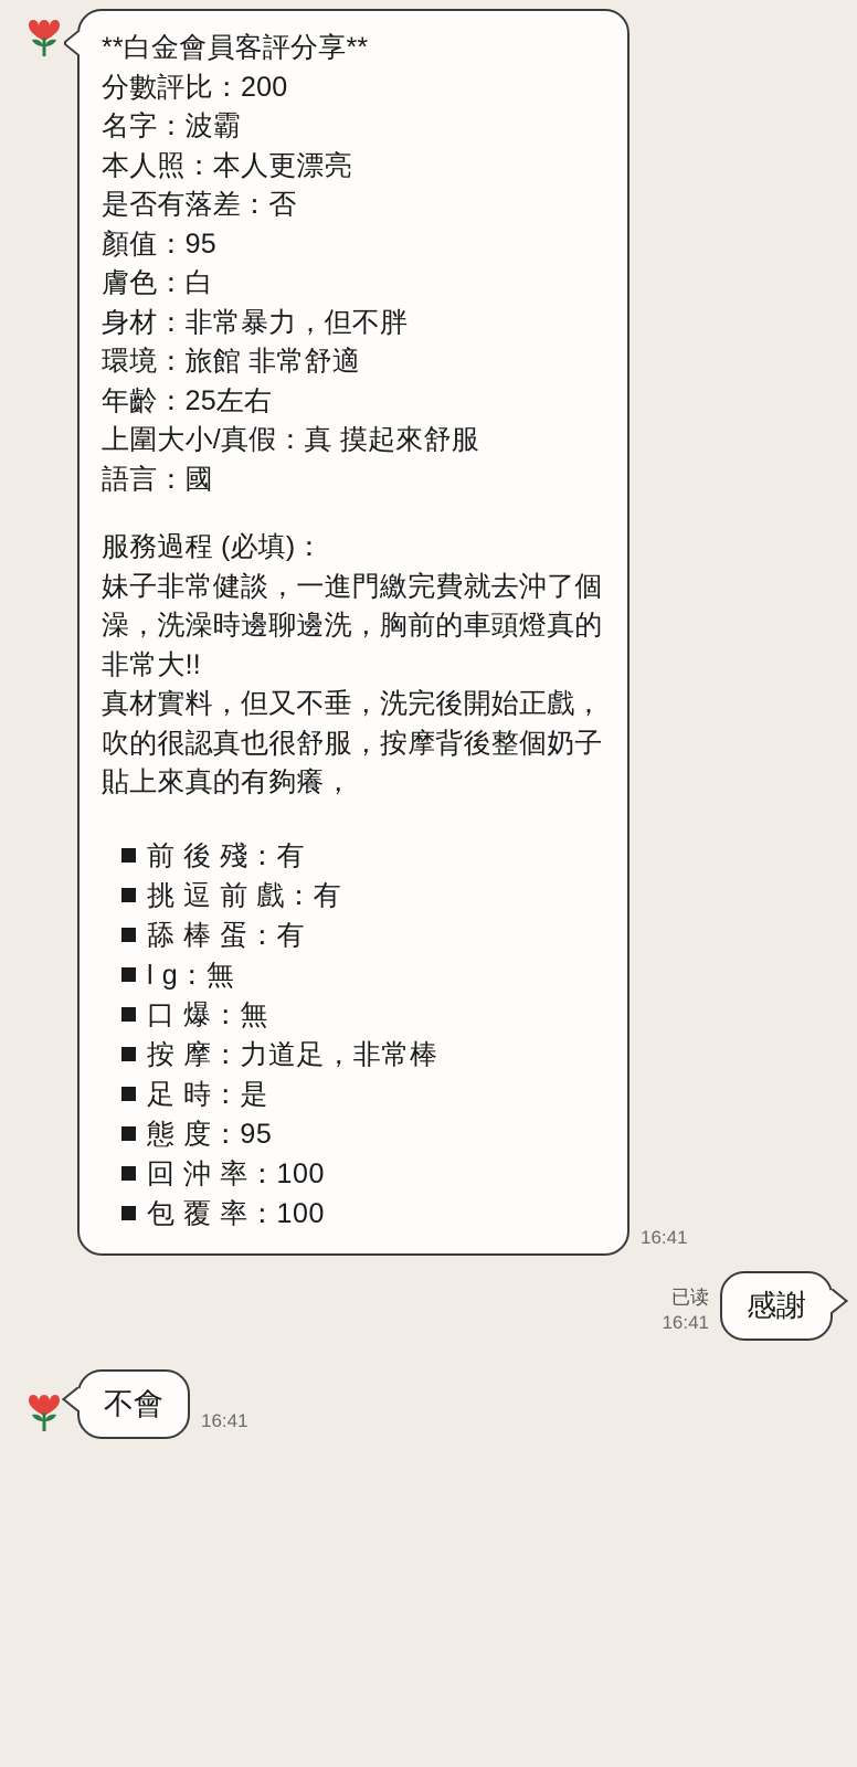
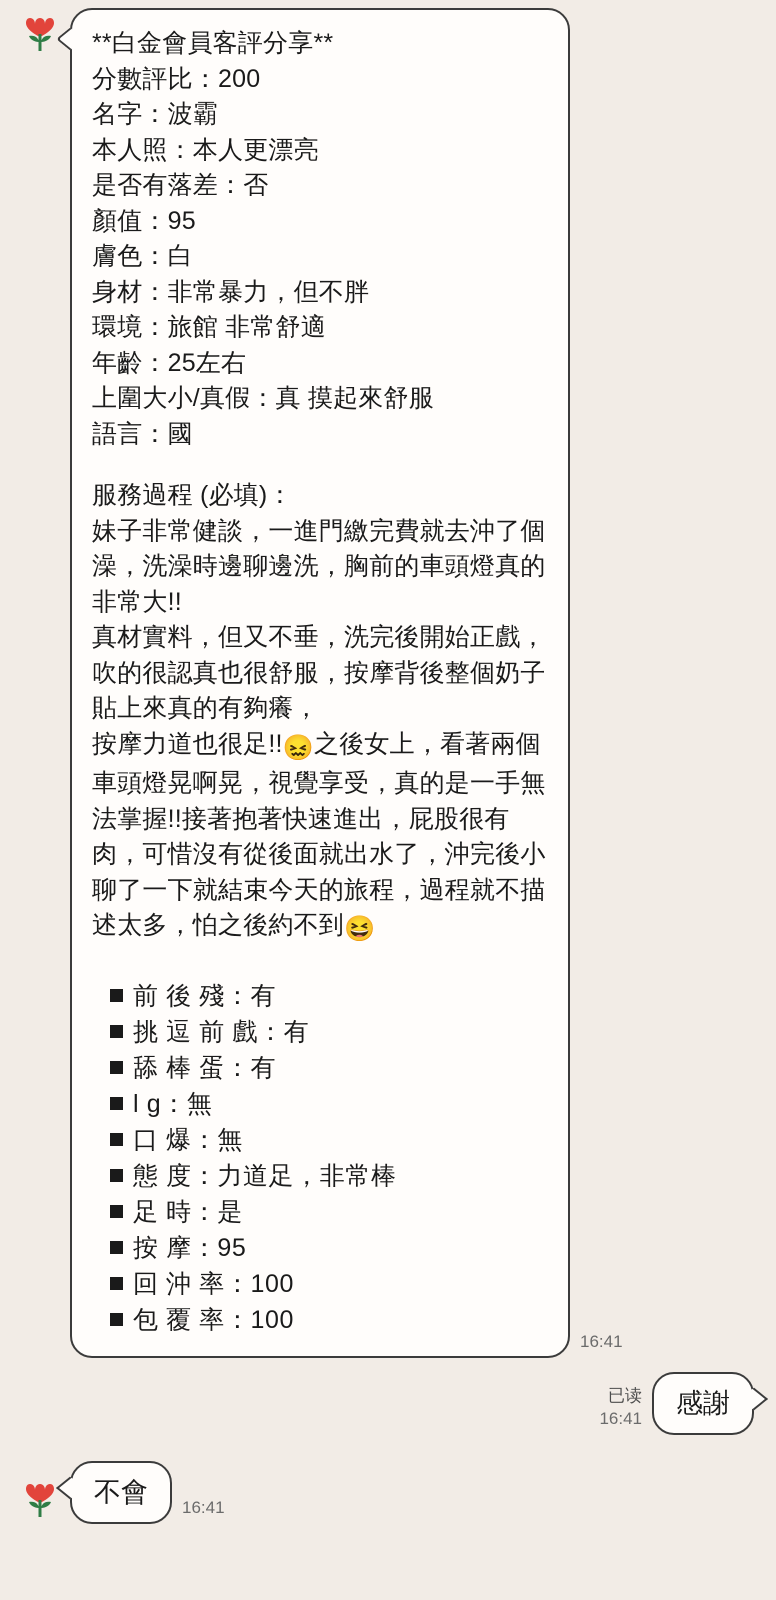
  **白金會員客評分享**
  分數評比：200
  名字：波霸
  本人照：本人更漂亮
  是否有落差：否
  顏值：95
  膚色：白
  身材：非常暴力，但不胖
  環境：旅館 非常舒適
  年齡：25左右
  上圍大小/真假：真 摸起來舒服
  語言：國
  服務過程 (必填)：
  妹子非常健談，一進門繳完費就去沖了個澡，洗澡時邊聊邊洗，胸前的車頭燈真的非常大!!
  真材實料，但又不垂，洗完後開始正戲，吹的很認真也很舒服，按摩背後整個奶子貼上來真的有夠癢，
+ 按摩力道也很足!!😖之後女上，看著兩個車頭燈晃啊晃，視覺享受，真的是一手無法掌握!!接著抱著快速進出，屁股很有肉，可惜沒有從後面就出水了，沖完後小聊了一下就結束今天的旅程，過程就不描述太多，怕之後約不到😆
  前 後 殘：有
  挑 逗 前 戲：有
  舔 棒 蛋：有
  l g：無
  口 爆：無
- 按 摩：力道足，非常棒
+ 態 度：力道足，非常棒
  足 時：是
- 態 度：95
+ 按 摩：95
  回 沖 率：100
  包 覆 率：100
  16:41
  已读
  16:41
  感謝
  不會
  16:41
